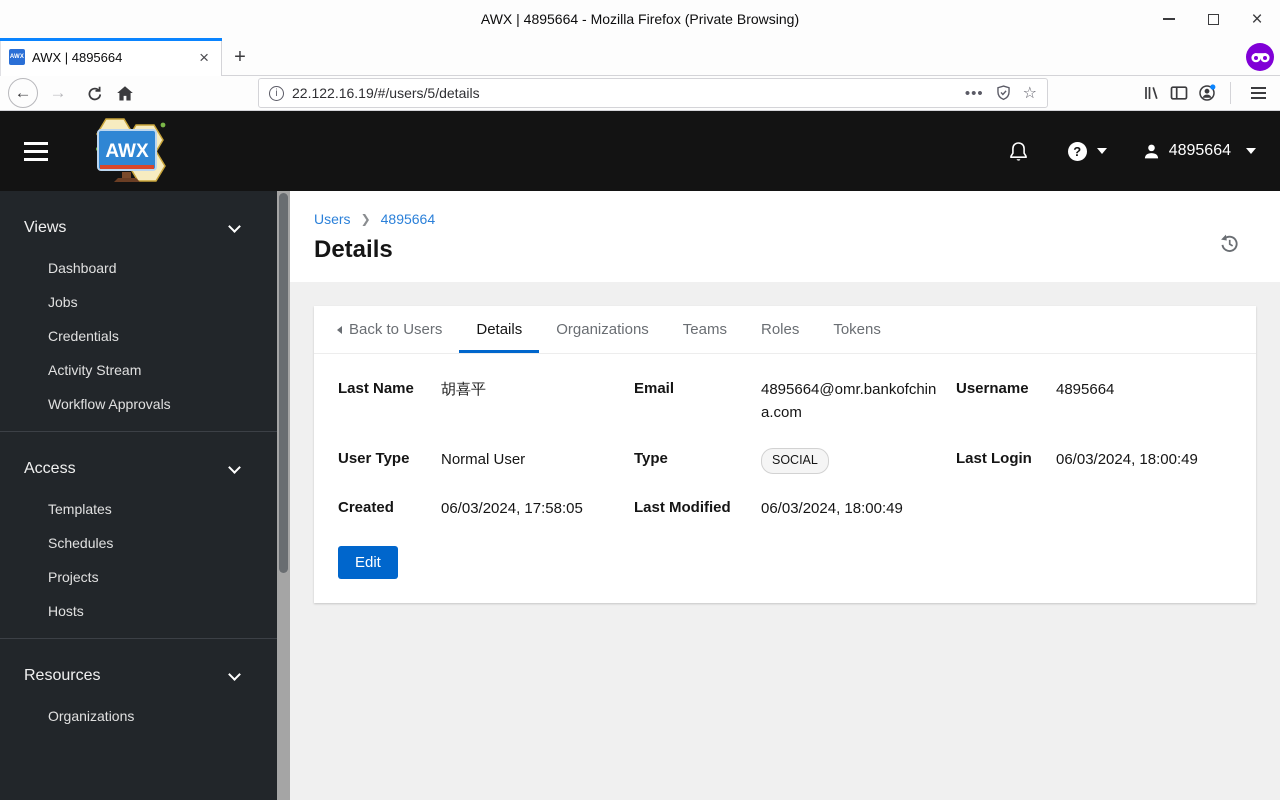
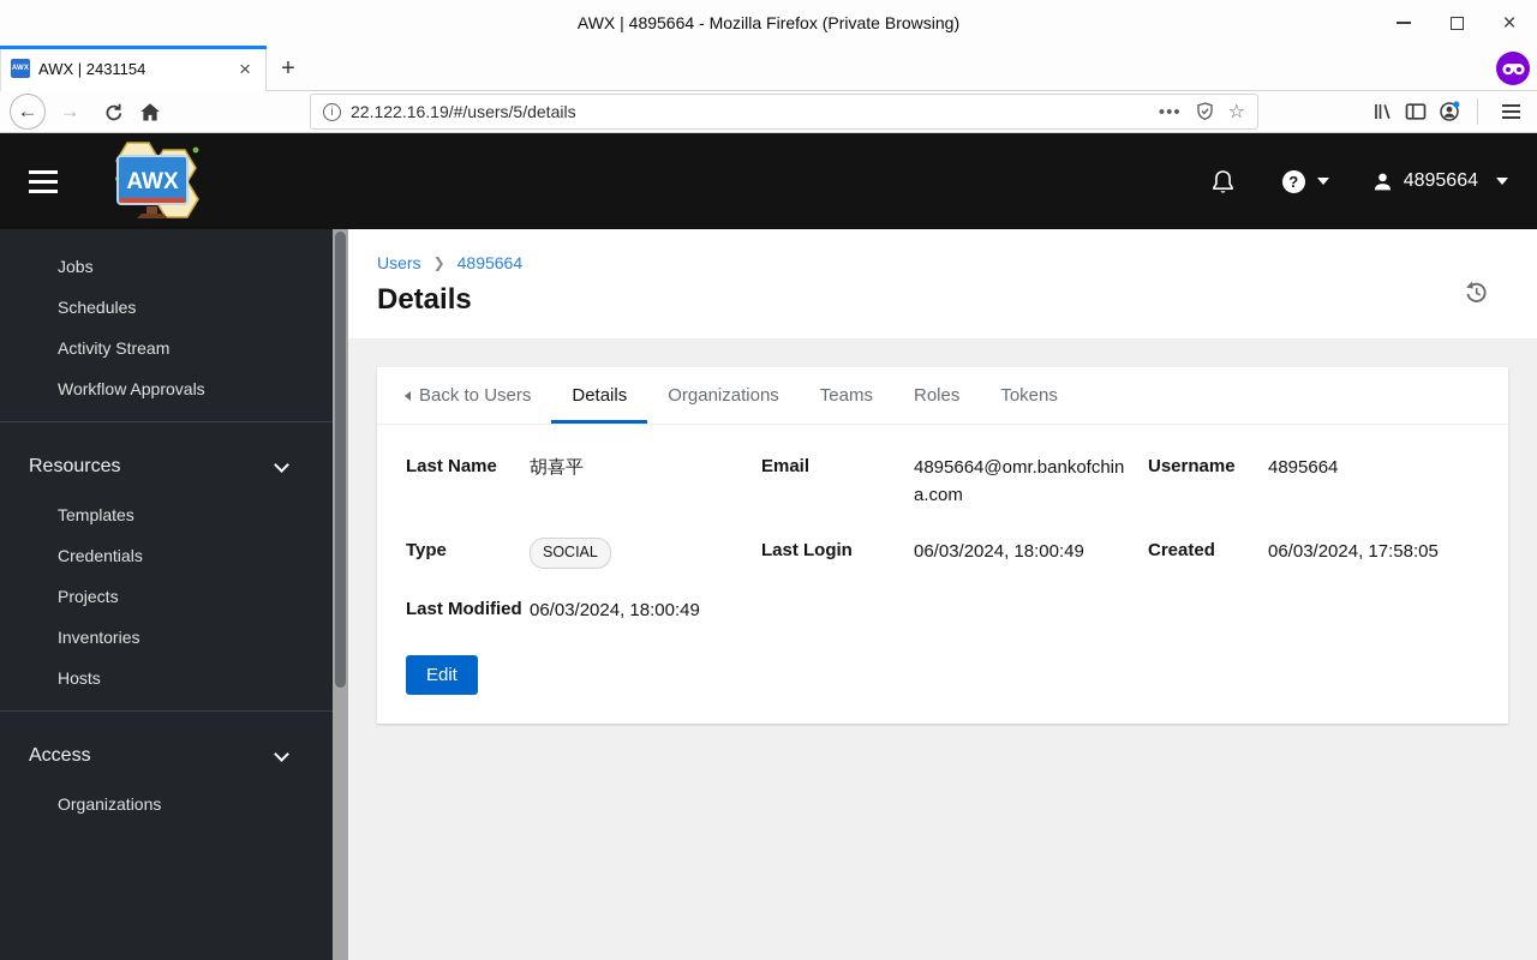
  AWX | 4895664 - Mozilla Firefox (Private Browsing)
  ×
- AWX | 4895664
+ AWX | 2431154
  ×
  +
  ←
  →
  i
  22.122.16.19/#/users/5/details
  •••
  ☆
  AWX
  ?
  4895664
- Views
- Dashboard
  Jobs
- Credentials
+ Schedules
  Activity Stream
  Workflow Approvals
- Access
+ Resources
  Templates
- Schedules
+ Credentials
  Projects
+ Inventories
  Hosts
- Resources
+ Access
  Organizations
  Users
  ❯
  4895664
  Details
  Back to Users
  Details
  Organizations
  Teams
  Roles
  Tokens
  Last Name
  胡喜平
  Email
  4895664@omr.bankofchina.com
  Username
  4895664
- User Type
- Normal User
  Type
  SOCIAL
  Last Login
  06/03/2024, 18:00:49
  Created
  06/03/2024, 17:58:05
  Last Modified
  06/03/2024, 18:00:49
  Edit
